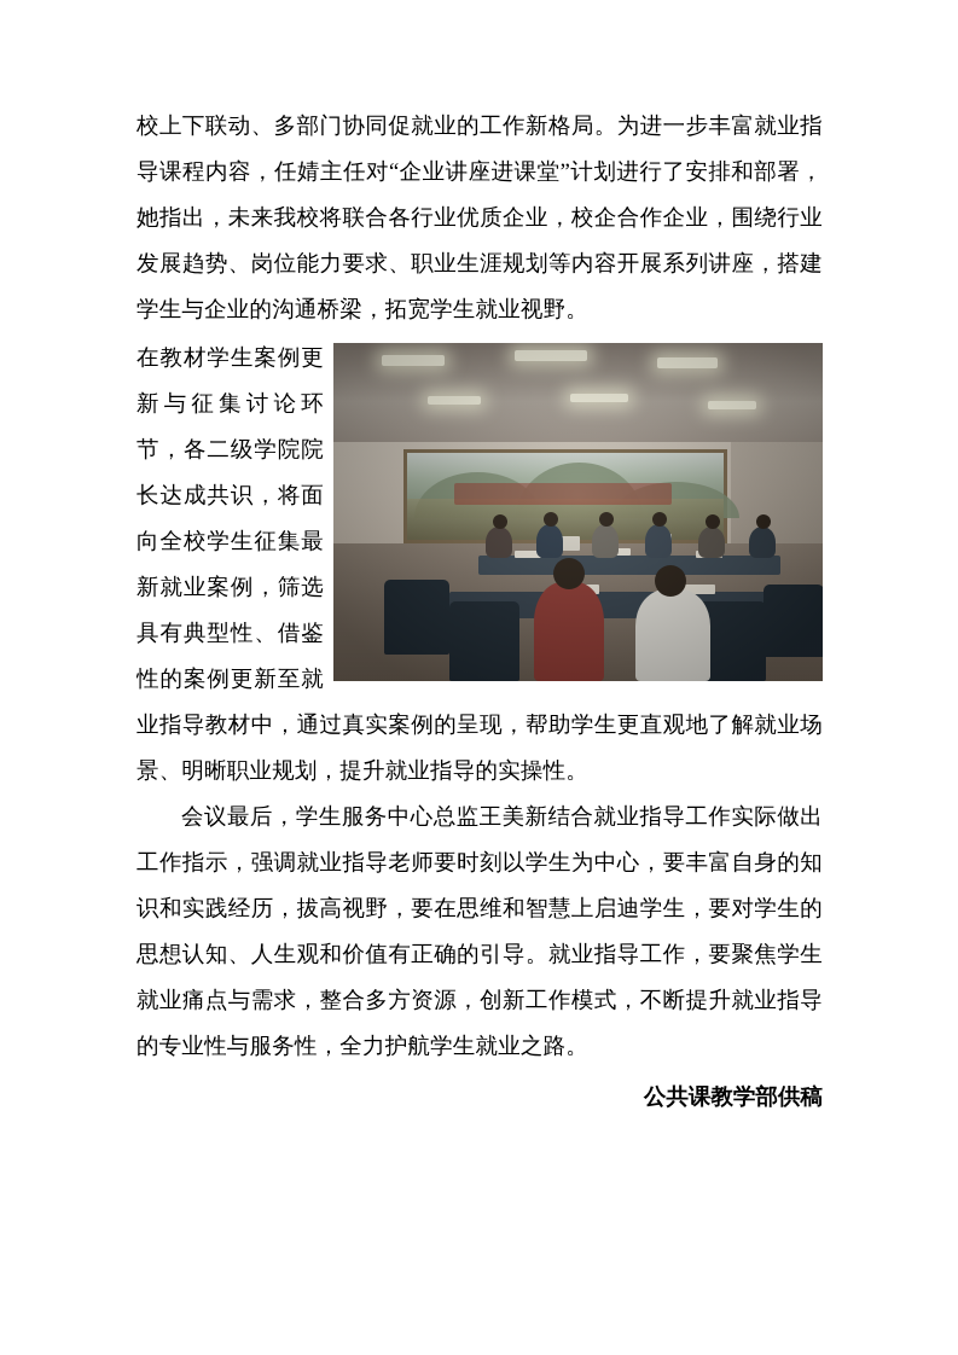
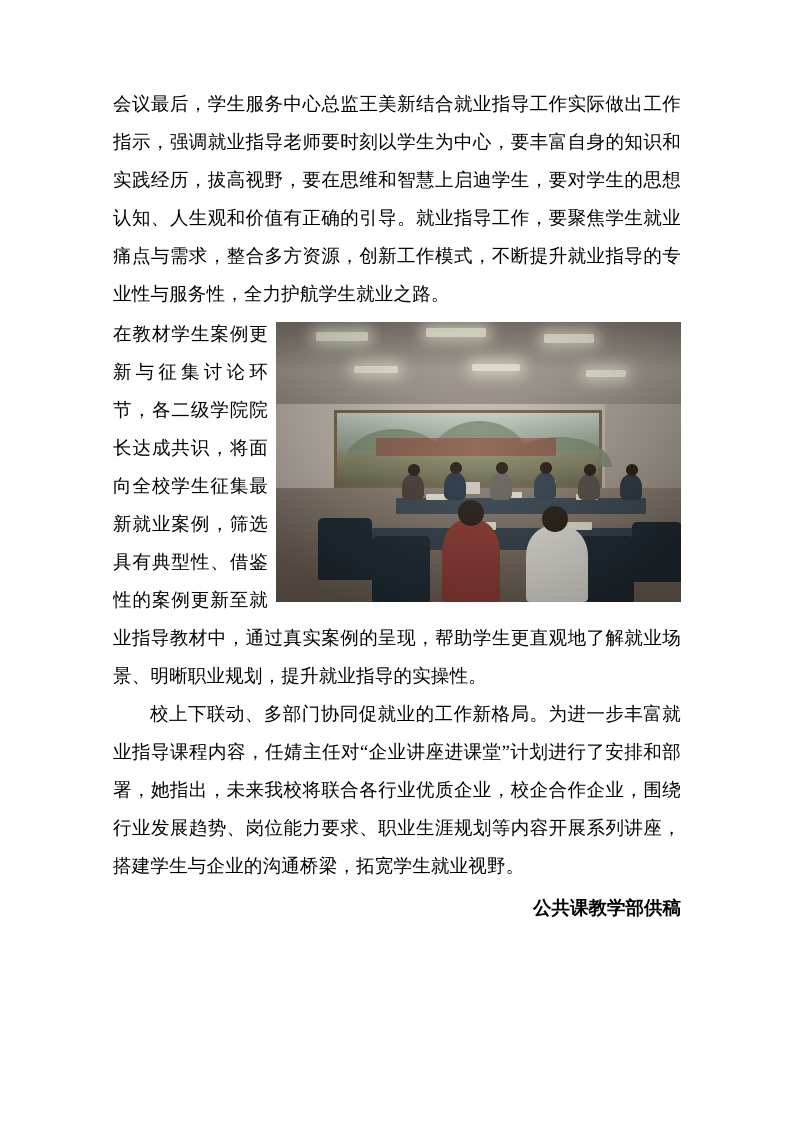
- 校上下联动、多部门协同促就业的工作新格局。为进一步丰富就业指导课程内容，任婧主任对“企业讲座进课堂”计划进行了安排和部署，她指出，未来我校将联合各行业优质企业，校企合作企业，围绕行业发展趋势、岗位能力要求、职业生涯规划等内容开展系列讲座，搭建学生与企业的沟通桥梁，拓宽学生就业视野。
+ 会议最后，学生服务中心总监王美新结合就业指导工作实际做出工作指示，强调就业指导老师要时刻以学生为中心，要丰富自身的知识和实践经历，拔高视野，要在思维和智慧上启迪学生，要对学生的思想认知、人生观和价值有正确的引导。就业指导工作，要聚焦学生就业痛点与需求，整合多方资源，创新工作模式，不断提升就业指导的专业性与服务性，全力护航学生就业之路。
  在教材学生案例更新与征集讨论环节，各二级学院院长达成共识，将面向全校学生征集最新就业案例，筛选具有典型性、借鉴性的案例更新至就业指导教材中，通过真实案例的呈现，帮助学生更直观地了解就业场景、明晰职业规划，提升就业指导的实操性。
- 会议最后，学生服务中心总监王美新结合就业指导工作实际做出工作指示，强调就业指导老师要时刻以学生为中心，要丰富自身的知识和实践经历，拔高视野，要在思维和智慧上启迪学生，要对学生的思想认知、人生观和价值有正确的引导。就业指导工作，要聚焦学生就业痛点与需求，整合多方资源，创新工作模式，不断提升就业指导的专业性与服务性，全力护航学生就业之路。
+ 校上下联动、多部门协同促就业的工作新格局。为进一步丰富就业指导课程内容，任婧主任对“企业讲座进课堂”计划进行了安排和部署，她指出，未来我校将联合各行业优质企业，校企合作企业，围绕行业发展趋势、岗位能力要求、职业生涯规划等内容开展系列讲座，搭建学生与企业的沟通桥梁，拓宽学生就业视野。
  公共课教学部供稿
